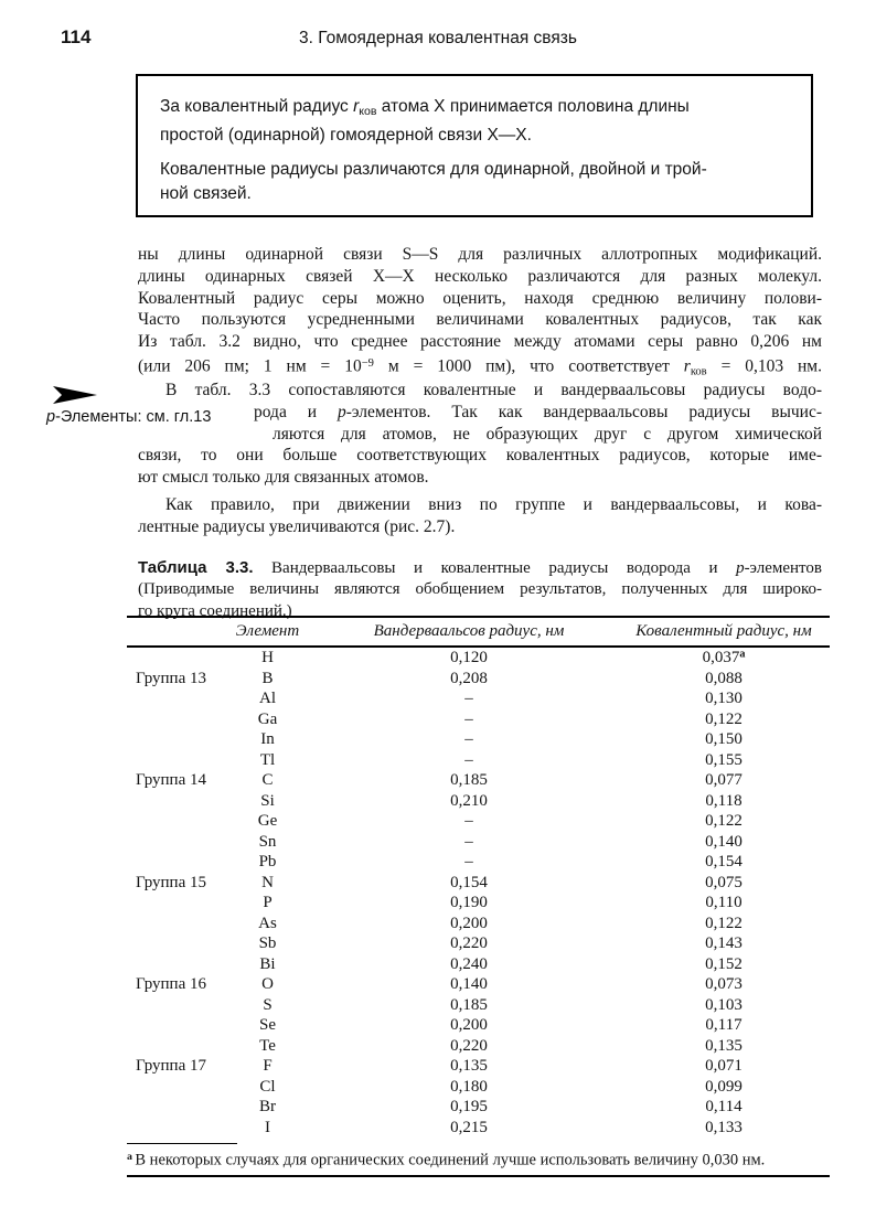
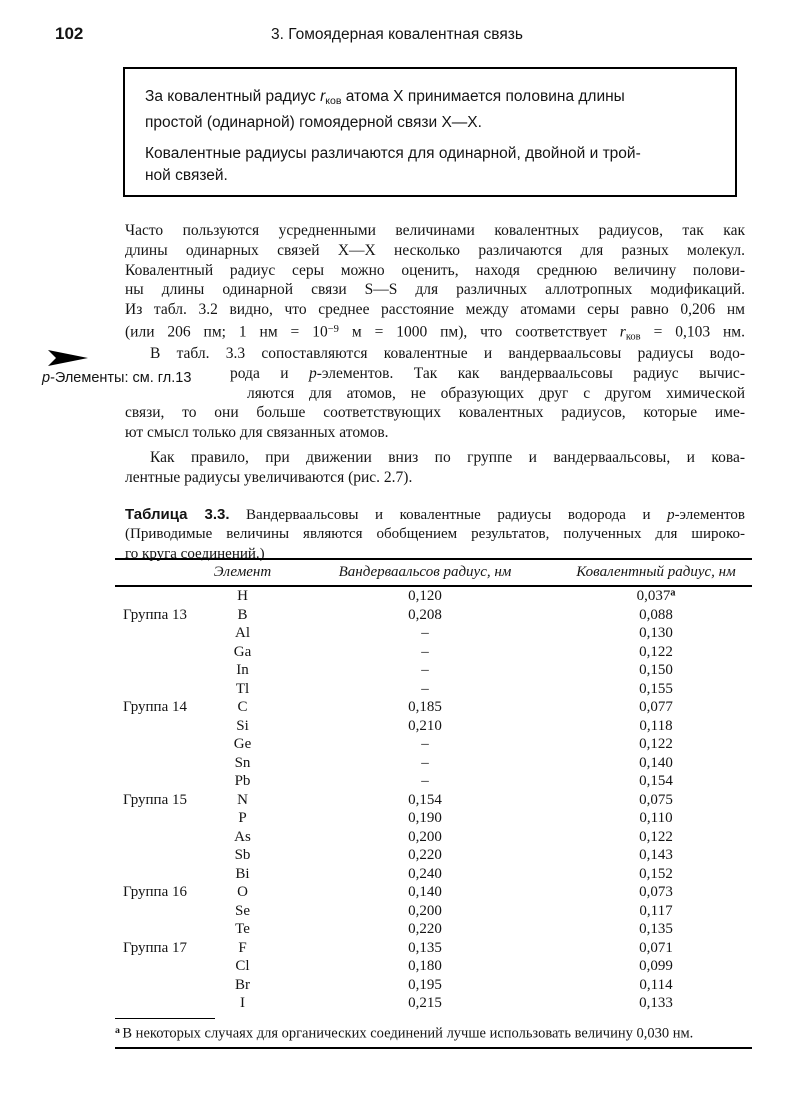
- 114
+ 102
  3. Гомоядерная ковалентная связь
  За ковалентный радиус rков атома X принимается половина длины
  простой (одинарной) гомоядерной связи X—X.
  Ковалентные радиусы различаются для одинарной, двойной и трой-
  ной связей.
- ны длины одинарной связи S—S для различных аллотропных модификаций.
+ Часто пользуются усредненными величинами ковалентных радиусов, так как
  длины одинарных связей X—X несколько различаются для разных молекул.
  Ковалентный радиус серы можно оценить, находя среднюю величину полови-
- Часто пользуются усредненными величинами ковалентных радиусов, так как
+ ны длины одинарной связи S—S для различных аллотропных модификаций.
  Из табл. 3.2 видно, что среднее расстояние между атомами серы равно 0,206 нм
  (или 206 пм; 1 нм = 10−9 м = 1000 пм), что соответствует rков = 0,103 нм.
  p-Элементы: см. гл.13
  В табл. 3.3 сопоставляются ковалентные и вандерваальсовы радиусы водо-
- рода и p-элементов. Так как вандерваальсовы радиусы вычис-
+ рода и p-элементов. Так как вандерваальсовы радиус вычис-
  ляются для атомов, не образующих друг с другом химической
  связи, то они больше соответствующих ковалентных радиусов, которые име-
  ют смысл только для связанных атомов.
  Как правило, при движении вниз по группе и вандерваальсовы, и кова-
  лентные радиусы увеличиваются (рис. 2.7).
  Таблица 3.3. Вандерваальсовы и ковалентные радиусы водорода и p-элементов
  (Приводимые величины являются обобщением результатов, полученных для широко-
  го круга соединений.)
  	Элемент	Вандерваальсов радиус, нм	Ковалентный радиус, нм
  	H	0,120	0,037а
  Группа 13	B	0,208	0,088
  	Al	–	0,130
  	Ga	–	0,122
  	In	–	0,150
  	Tl	–	0,155
  Группа 14	C	0,185	0,077
  	Si	0,210	0,118
  	Ge	–	0,122
  	Sn	–	0,140
  	Pb	–	0,154
  Группа 15	N	0,154	0,075
  	P	0,190	0,110
  	As	0,200	0,122
  	Sb	0,220	0,143
  	Bi	0,240	0,152
  Группа 16	O	0,140	0,073
- 	S	0,185	0,103
  	Se	0,200	0,117
  	Te	0,220	0,135
  Группа 17	F	0,135	0,071
  	Cl	0,180	0,099
  	Br	0,195	0,114
  	I	0,215	0,133
  а В некоторых случаях для органических соединений лучше использовать величину 0,030 нм.
